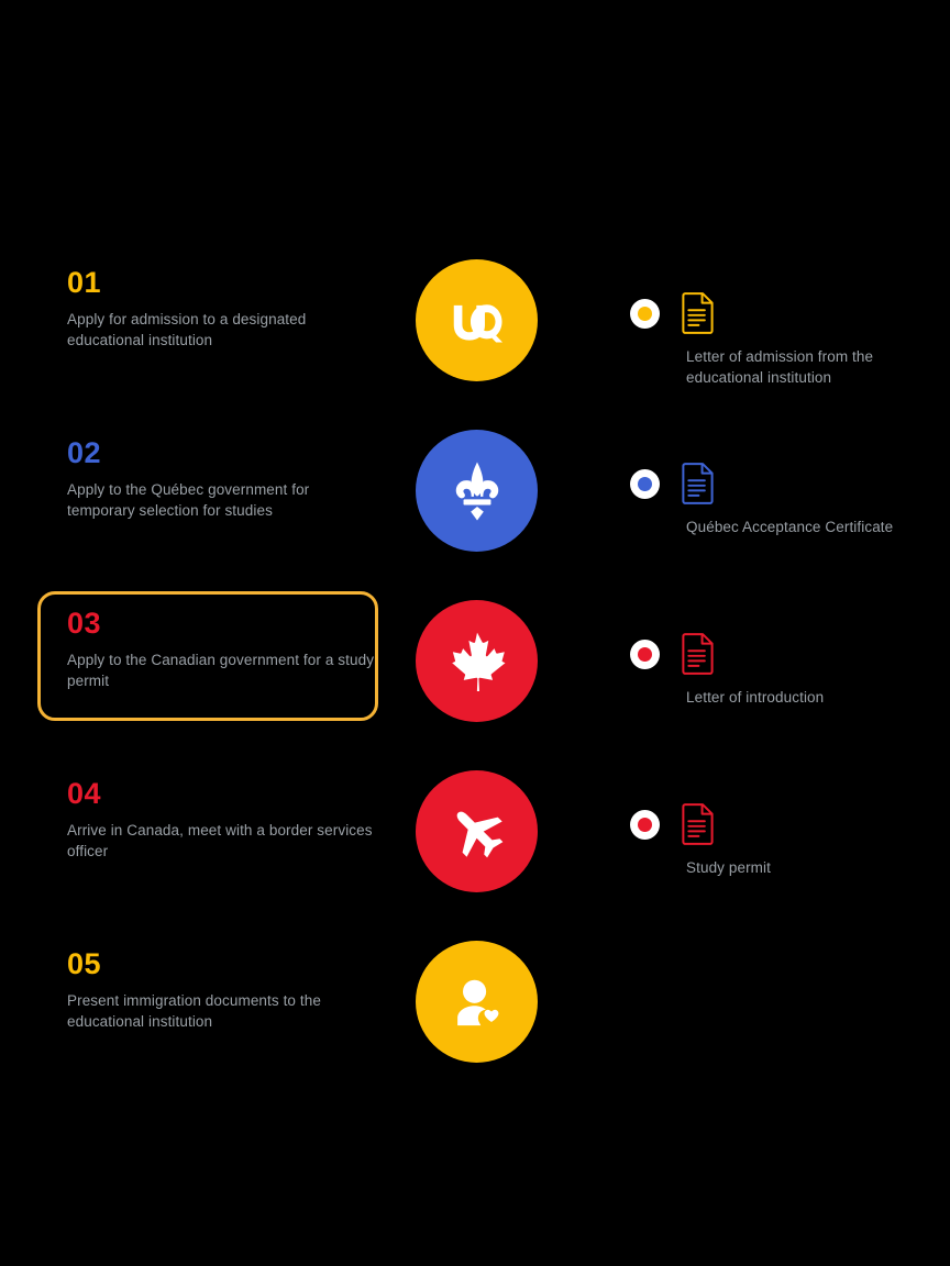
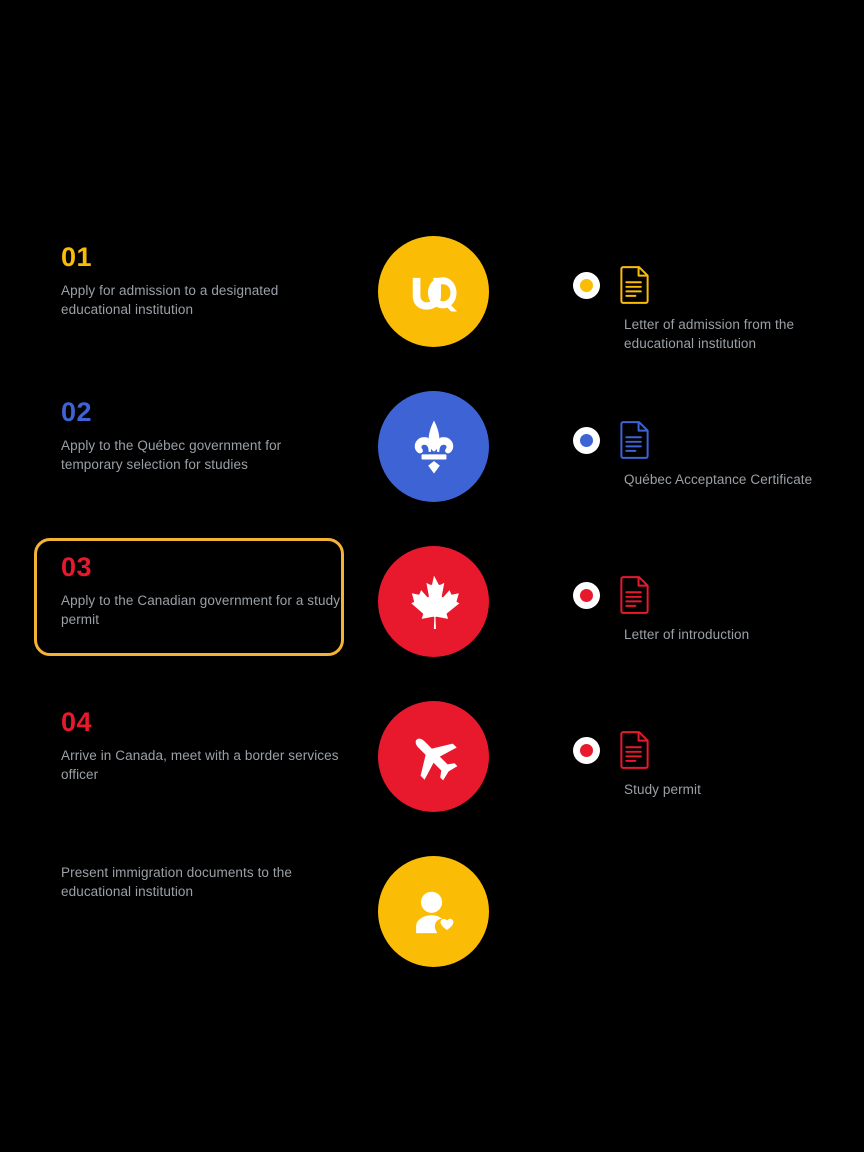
  01
  Apply for admission to a designated educational institution
  Letter of admission from the educational institution
  02
  Apply to the Québec government for temporary selection for studies
  Québec Acceptance Certificate
  03
  Apply to the Canadian government for a study permit
  Letter of introduction
  04
  Arrive in Canada, meet with a border services officer
  Study permit
- 05
  Present immigration documents to the educational institution
